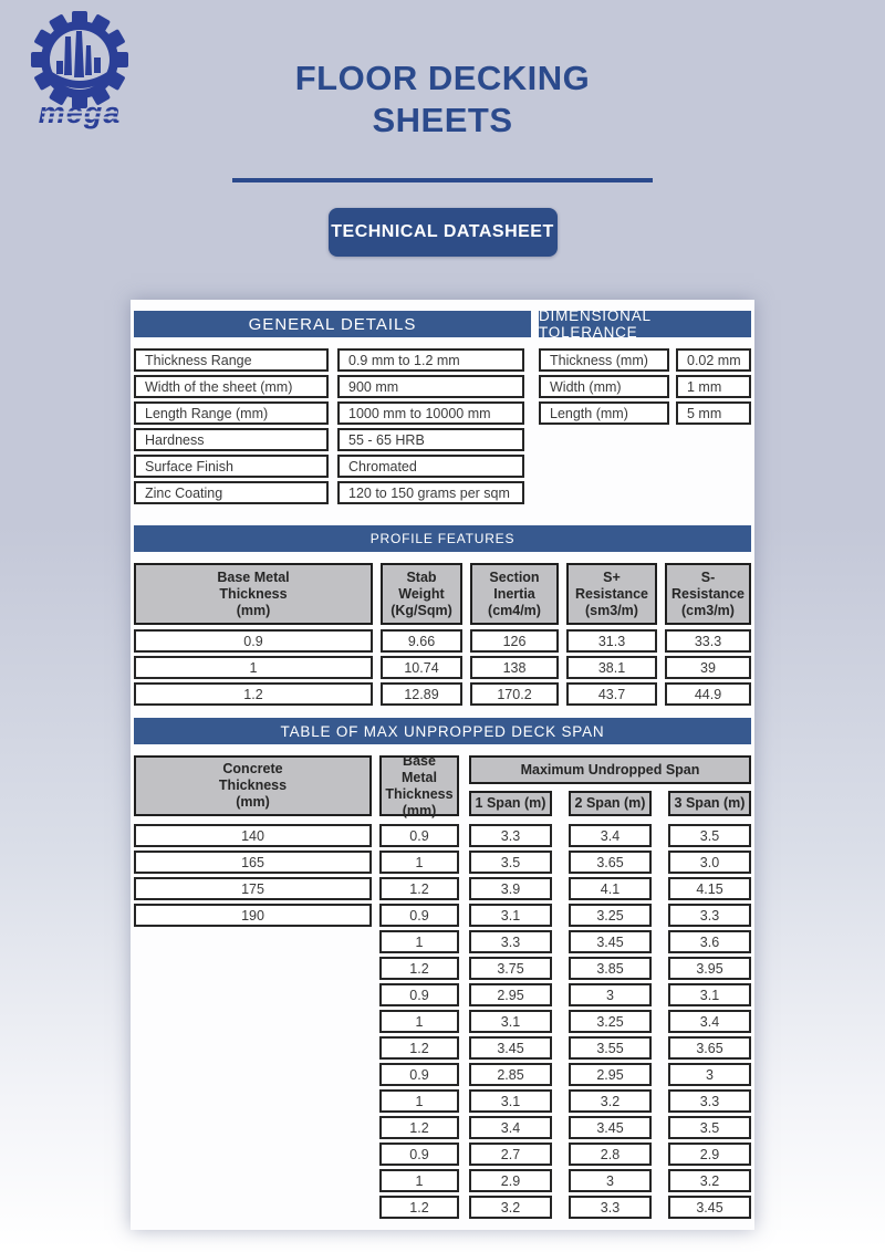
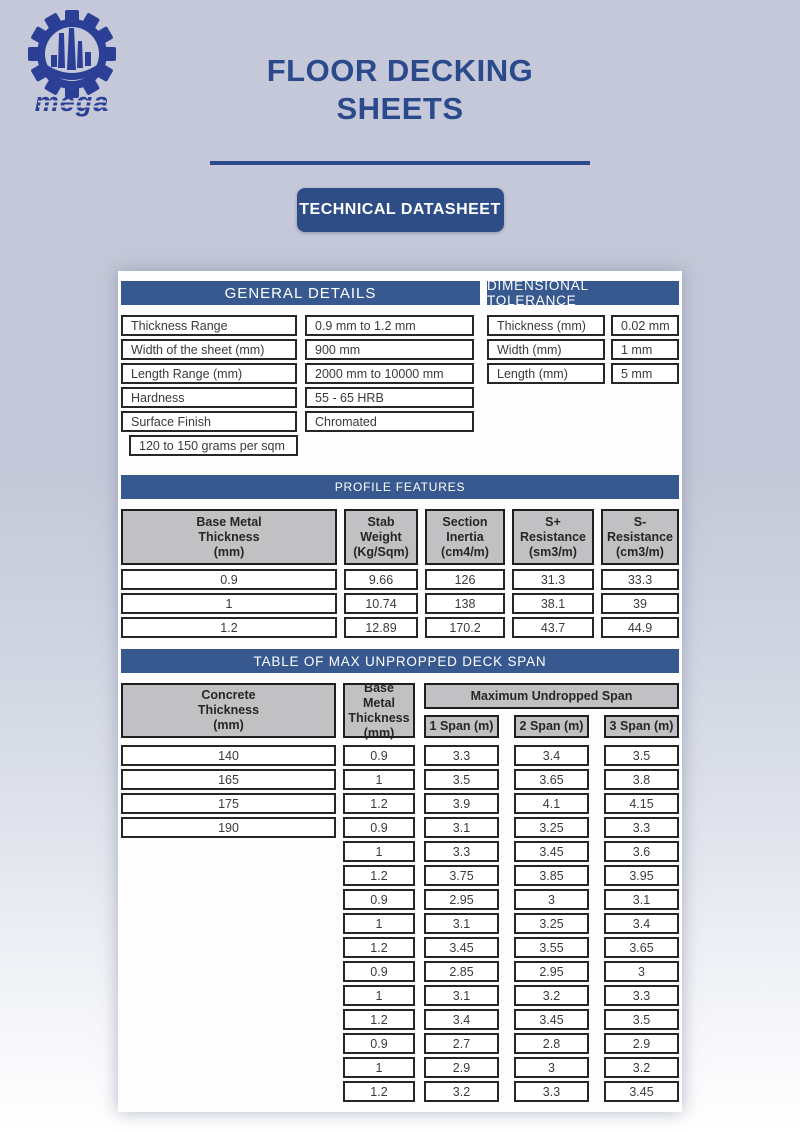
  FLOOR DECKING
  SHEETS
  TECHNICAL DATASHEET
  GENERAL DETAILS
  Thickness Range
  0.9 mm to 1.2 mm
  Width of the sheet (mm)
  900 mm
  Length Range (mm)
- 1000 mm to 10000 mm
+ 2000 mm to 10000 mm
  Hardness
  55 - 65 HRB
  Surface Finish
  Chromated
- Zinc Coating
  120 to 150 grams per sqm
  DIMENSIONAL TOLERANCE
  Thickness (mm)
  0.02 mm
  Width (mm)
  1 mm
  Length (mm)
  5 mm
  PROFILE FEATURES
  Base Metal
  Thickness
  (mm)
  0.9
  1
  1.2
  Stab
  Weight
  (Kg/Sqm)
  9.66
  10.74
  12.89
  Section
  Inertia
  (cm4/m)
  126
  138
  170.2
  S+
  Resistance
  (sm3/m)
  31.3
  38.1
  43.7
  S-
  Resistance
  (cm3/m)
  33.3
  39
  44.9
  TABLE OF MAX UNPROPPED DECK SPAN
  Concrete
  Thickness
  (mm)
  140
  165
  175
  190
  Base
  Metal
  Thickness
  (mm)
  0.9
  1
  1.2
  0.9
  1
  1.2
  0.9
  1
  1.2
  0.9
  1
  1.2
  0.9
  1
  1.2
  Maximum Undropped Span
  1 Span (m)
  3.3
  3.5
  3.9
  3.1
  3.3
  3.75
  2.95
  3.1
  3.45
  2.85
  3.1
  3.4
  2.7
  2.9
  3.2
  2 Span (m)
  3.4
  3.65
  4.1
  3.25
  3.45
  3.85
  3
  3.25
  3.55
  2.95
  3.2
  3.45
  2.8
  3
  3.3
  3 Span (m)
  3.5
- 3.0
+ 3.8
  4.15
  3.3
  3.6
  3.95
  3.1
  3.4
  3.65
  3
  3.3
  3.5
  2.9
  3.2
  3.45
